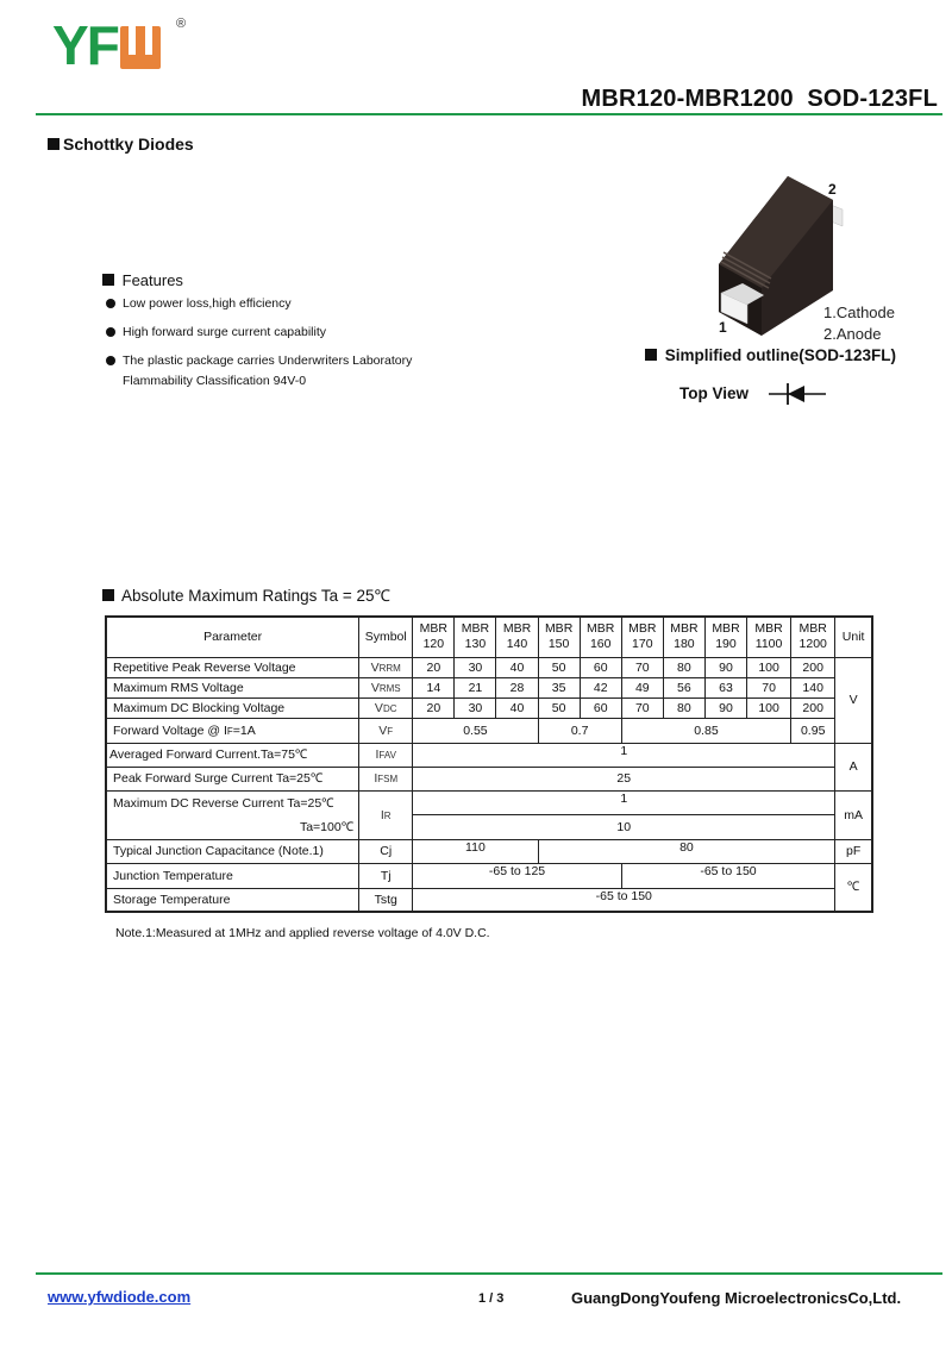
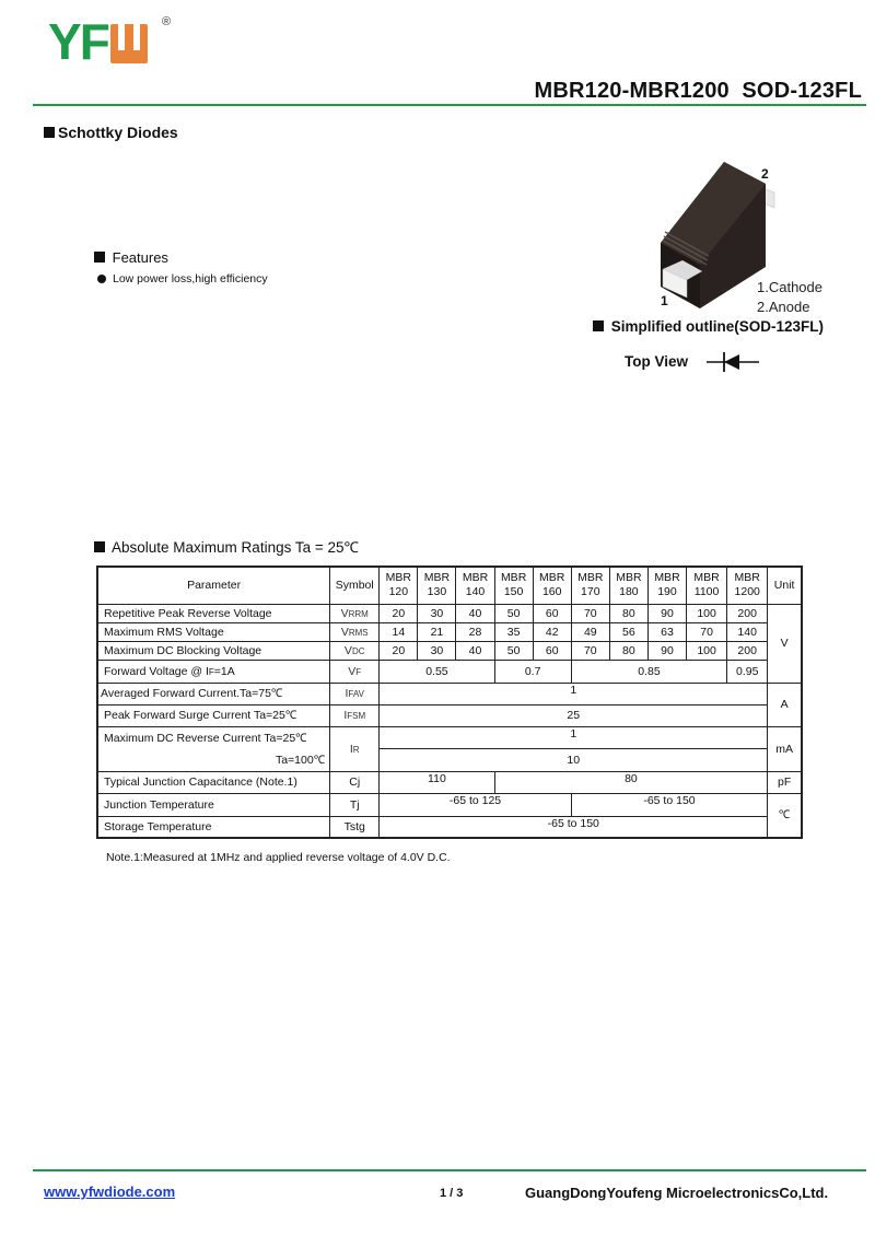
  YF
  ®
  MBR120-MBR1200 SOD-123FL
  Schottky Diodes
  Features
  Low power loss,high efficiency
- High forward surge current capability
- The plastic package carries Underwriters Laboratory Flammability Classification 94V-0
  2
  1
  1.Cathode
  2.Anode
  Simplified outline(SOD-123FL)
  Top View
  Absolute Maximum Ratings Ta = 25℃
  Parameter	Symbol	MBR120	MBR130	MBR140	MBR150	MBR160	MBR170	MBR180	MBR190	MBR1100	MBR1200	Unit
  Repetitive Peak Reverse Voltage	VRRM	20	30	40	50	60	70	80	90	100	200	V
  Maximum RMS Voltage	VRMS	14	21	28	35	42	49	56	63	70	140
  Maximum DC Blocking Voltage	VDC	20	30	40	50	60	70	80	90	100	200
  Forward Voltage @ IF=1A	VF	0.55	0.7	0.85	0.95
  Averaged Forward Current.Ta=75℃	IFAV	1	A
  Peak Forward Surge Current Ta=25℃	IFSM	25
  Maximum DC Reverse Current Ta=25℃ Ta=100℃	IR	1	mA
  10
  Typical Junction Capacitance (Note.1)	Cj	110	80	pF
  Junction Temperature	Tj	-65 to 125	-65 to 150	℃
  Storage Temperature	Tstg	-65 to 150
  Note.1:Measured at 1MHz and applied reverse voltage of 4.0V D.C.
  www.yfwdiode.com
  1 / 3
  GuangDongYoufeng MicroelectronicsCo,Ltd.
